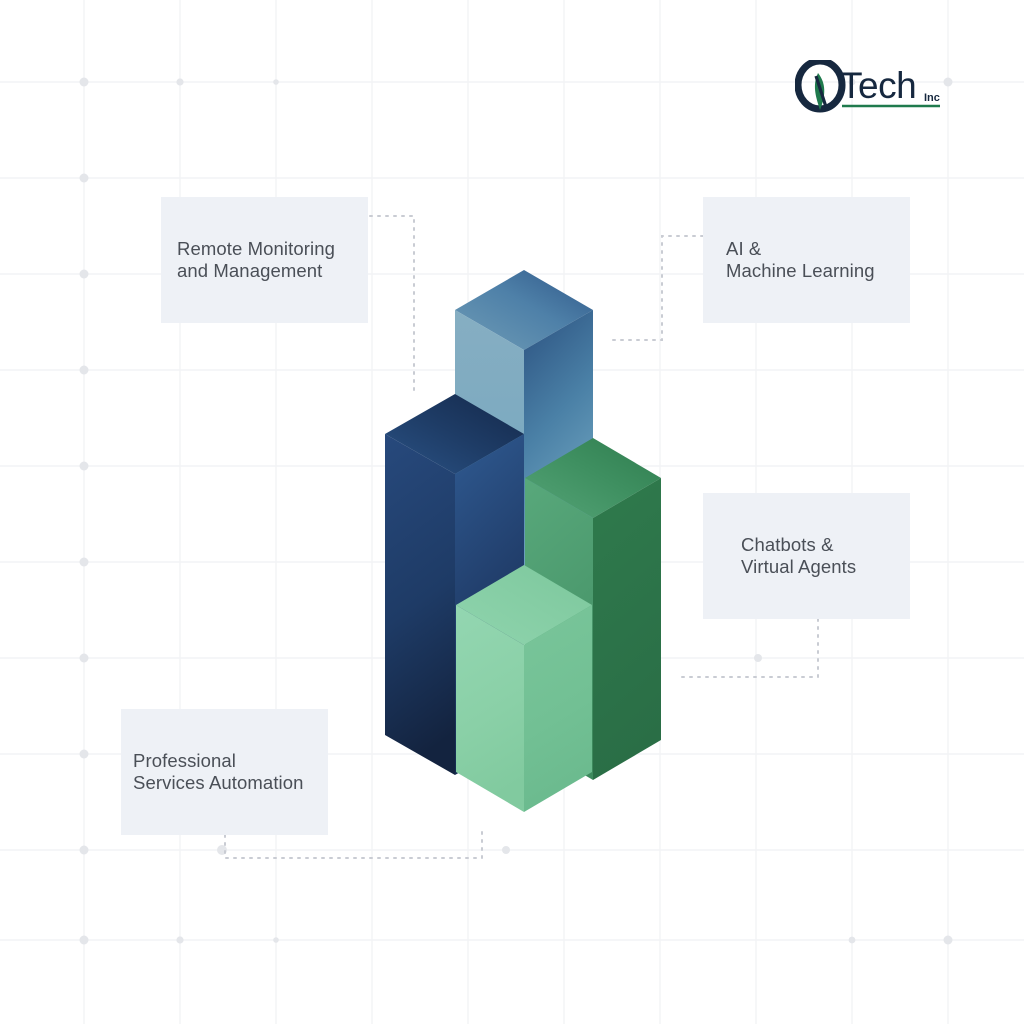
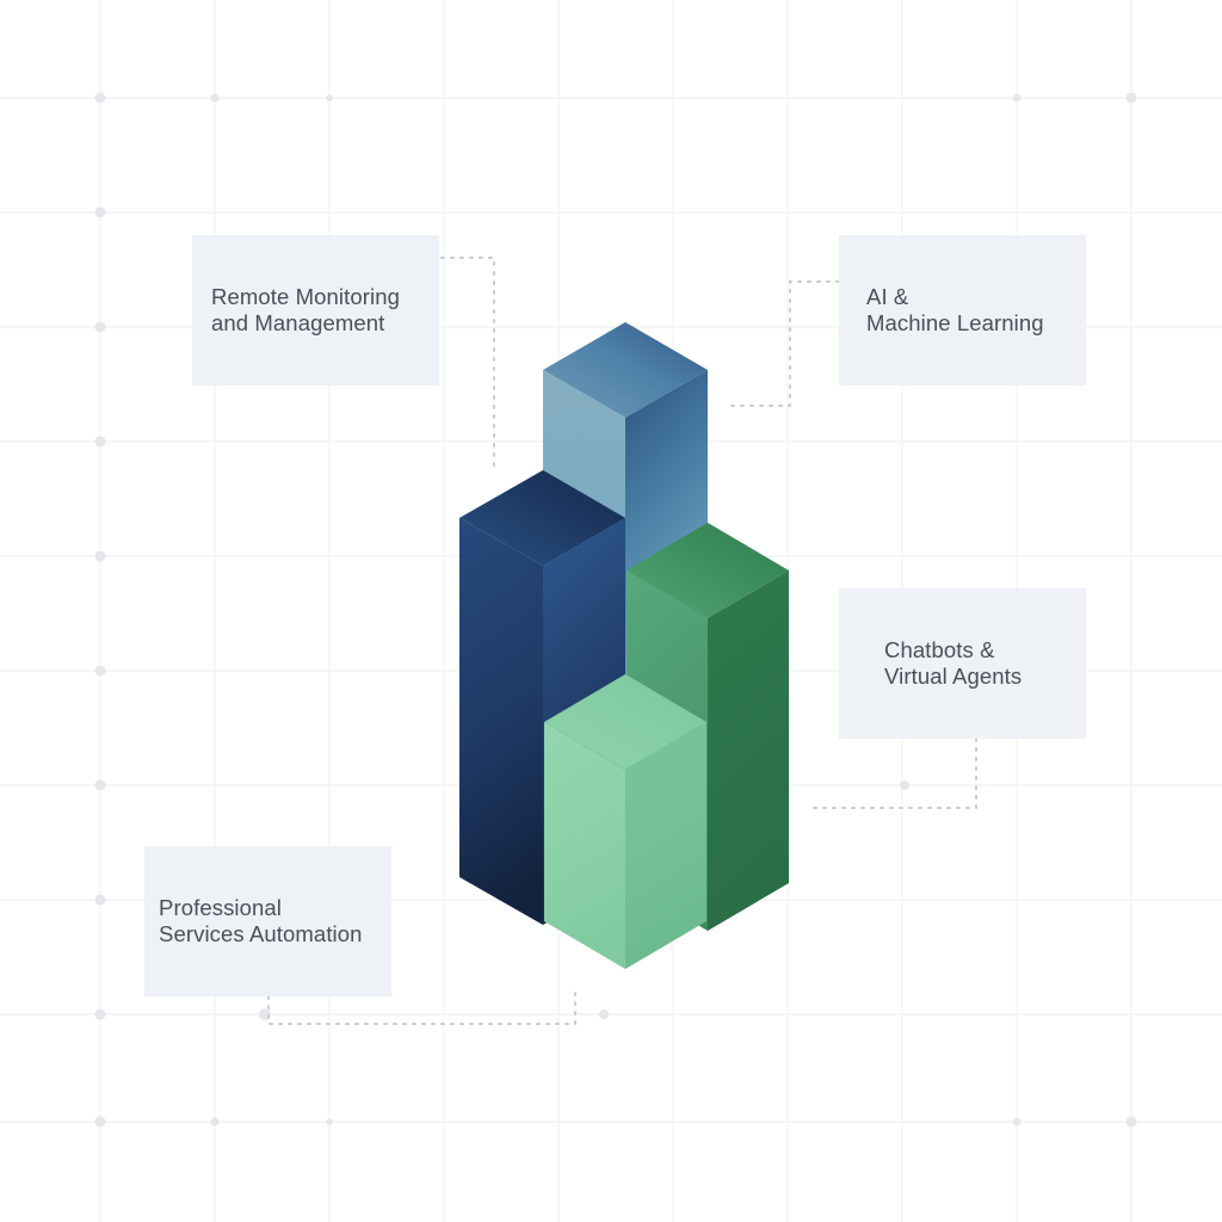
- Tech
- Inc
  Remote Monitoring
  and Management
  AI &
  Machine Learning
  Chatbots &
  Virtual Agents
  Professional
  Services Automation
